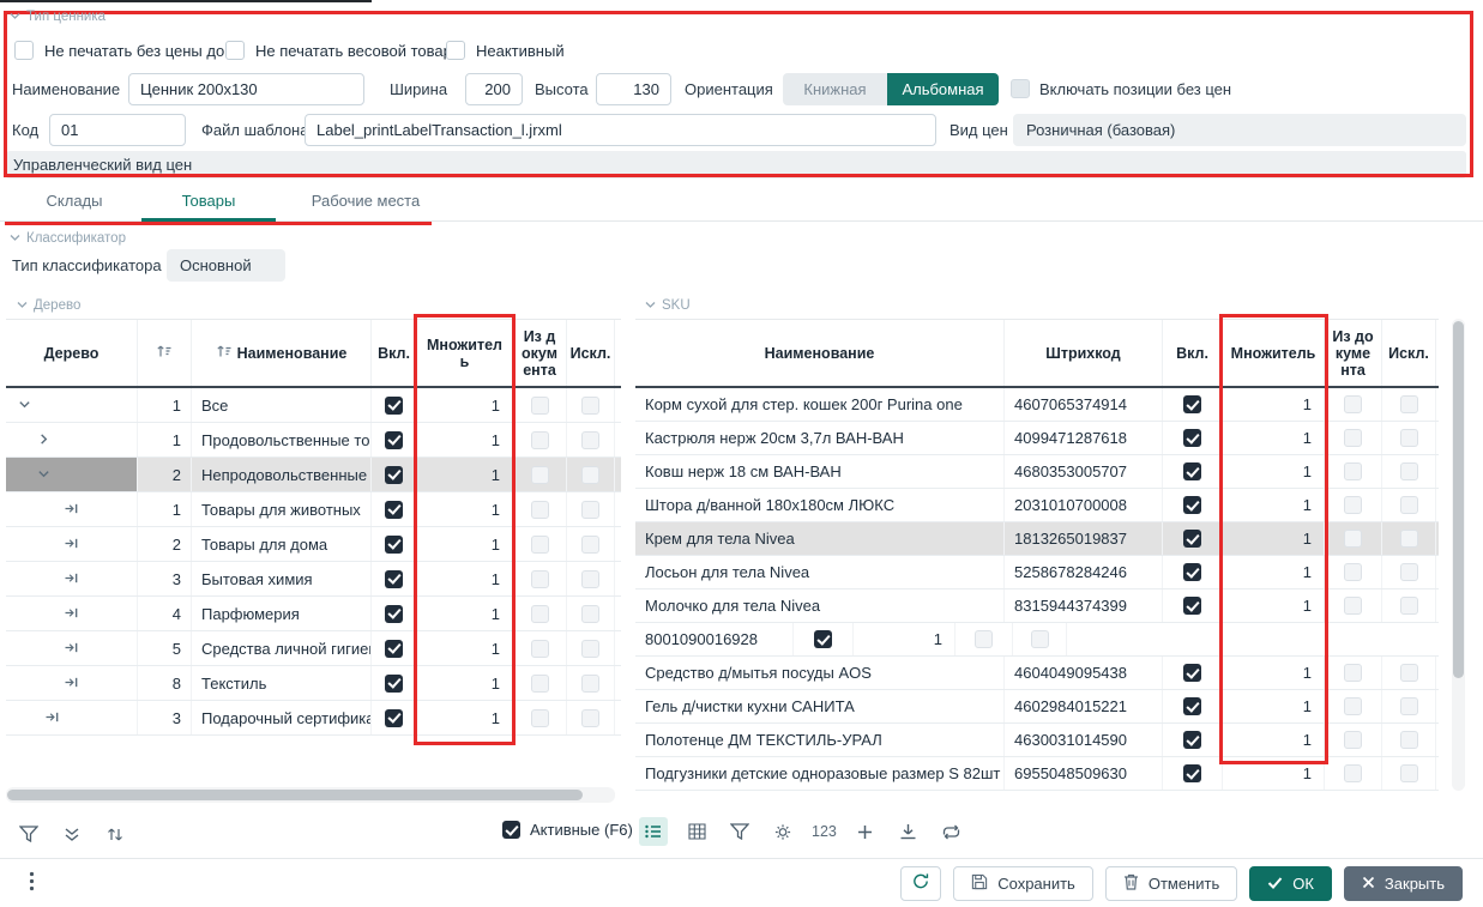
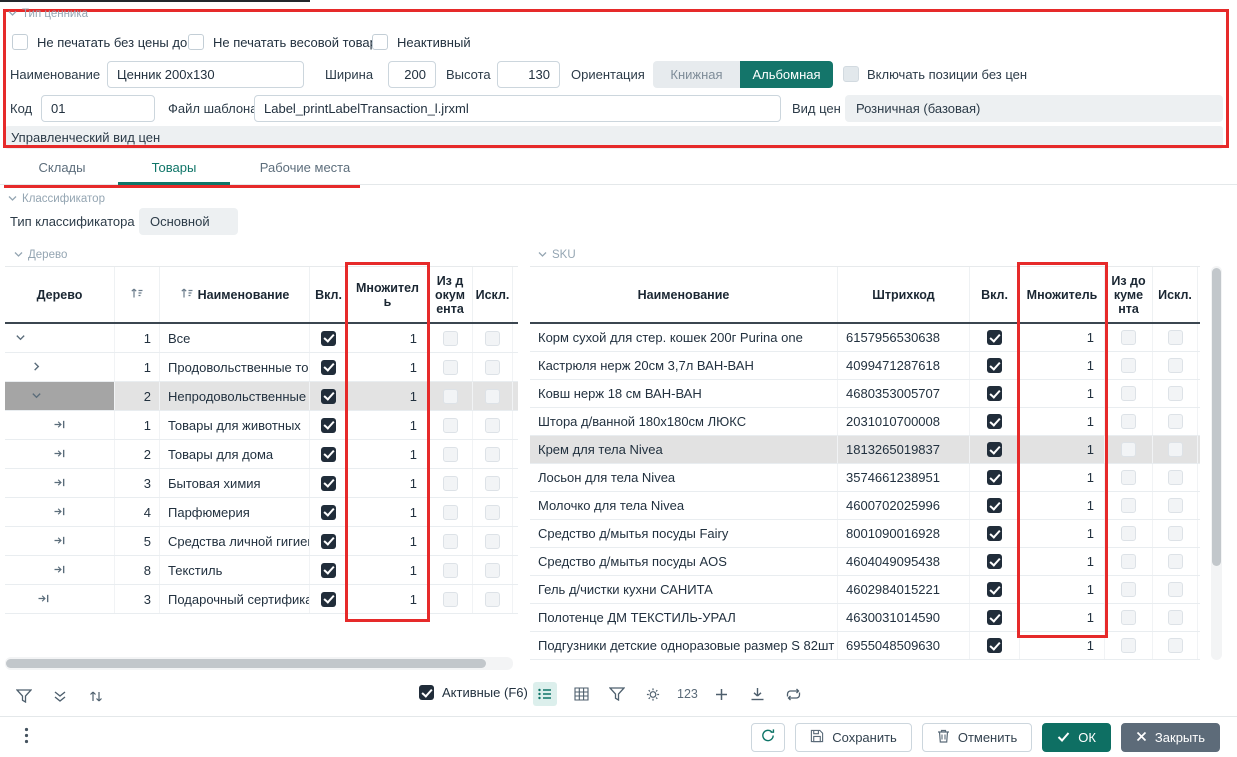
  Тип ценника
  Не печатать без цены до
  Не печатать весовой това
  Неактивный
  Наименование
  Ценник 200x130
  Ширина
  200
  Высота
  130
  Ориентация
  Книжная
  Альбомная
  Включать позиции без цен
  Код
  01
  Файл шаблон
  Label_printLabelTransaction_l.jrxml
  Вид цен
  Розничная (базовая)
  Управленческий вид цен
  Склады
  Товары
  Рабочие места
  Классификатор
  Тип классификатора
  Основной
  Дерево
  Дерево
  Наименование
  Вкл.
  Множитель
  Из документа
  Искл.
  1
  Все
  1
  1
  Продовольственные то
  1
  2
  Непродовольственные
  1
  1
  Товары для животных
  1
  2
  Товары для дома
  1
  3
  Бытовая химия
  1
  4
  Парфюмерия
  1
  5
  Средства личной гигие
  1
  8
  Текстиль
  1
  3
  Подарочный сертифика
  1
  Активные (F6)
  SKU
  Наименование
  Штрихкод
  Вкл.
  Множитель
  Из документа
  Искл.
  Корм сухой для стер. кошек 200г Purina one
- 4607065374914
+ 6157956530638
  1
  Кастрюля нерж 20см 3,7л ВАН-ВАН
  4099471287618
  1
  Ковш нерж 18 см ВАН-ВАН
  4680353005707
  1
  Штора д/ванной 180х180см ЛЮКС
  2031010700008
  1
  Крем для тела Nivea
  1813265019837
  1
  Лосьон для тела Nivea
- 5258678284246
+ 3574661238951
  1
  Молочко для тела Nivea
- 8315944374399
+ 4600702025996
  1
+ Средство д/мытья посуды Fairy
  8001090016928
  1
  Средство д/мытья посуды AOS
  4604049095438
  1
  Гель д/чистки кухни САНИТА
  4602984015221
  1
  Полотенце ДМ ТЕКСТИЛЬ-УРАЛ
  4630031014590
  1
  Подгузники детские одноразовые размер S 82шт
  6955048509630
  1
  123
  Сохранить
  Отменить
  ОК
  Закрыть
